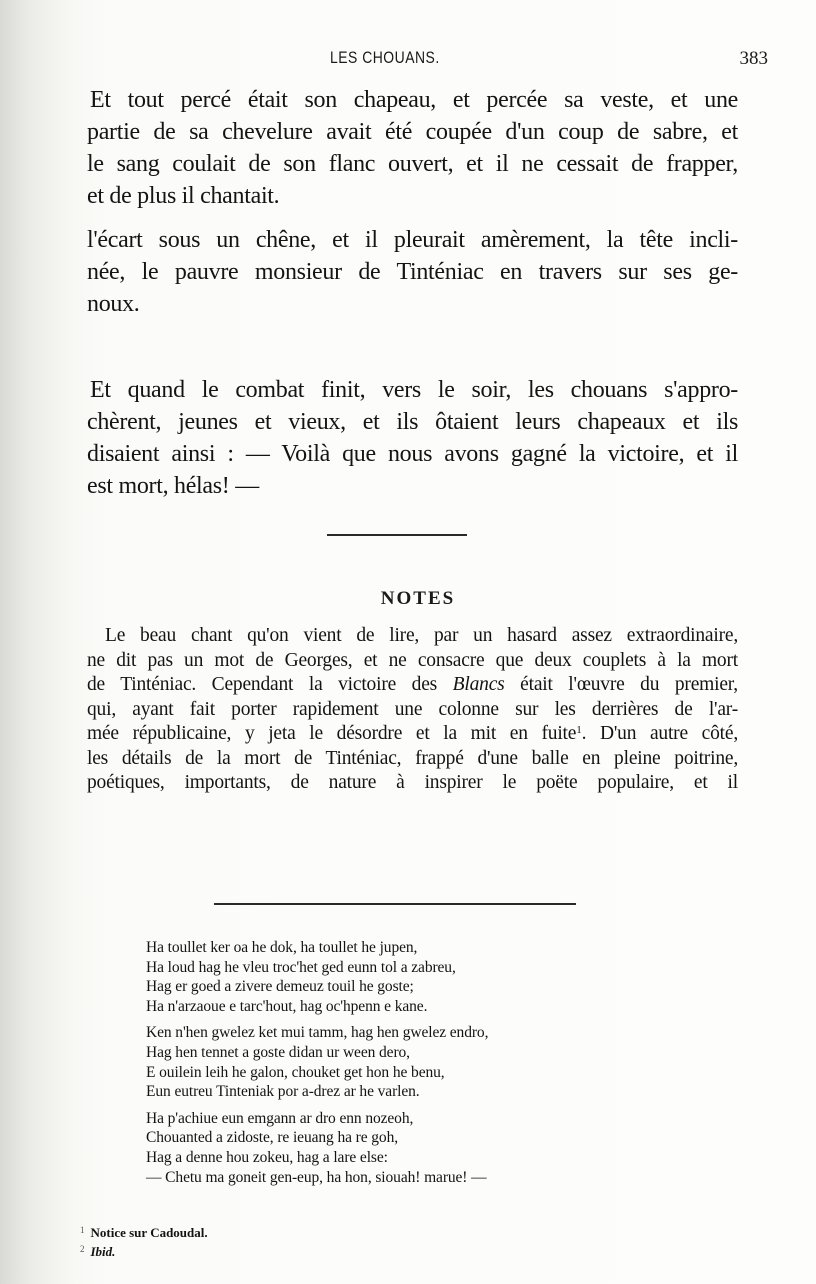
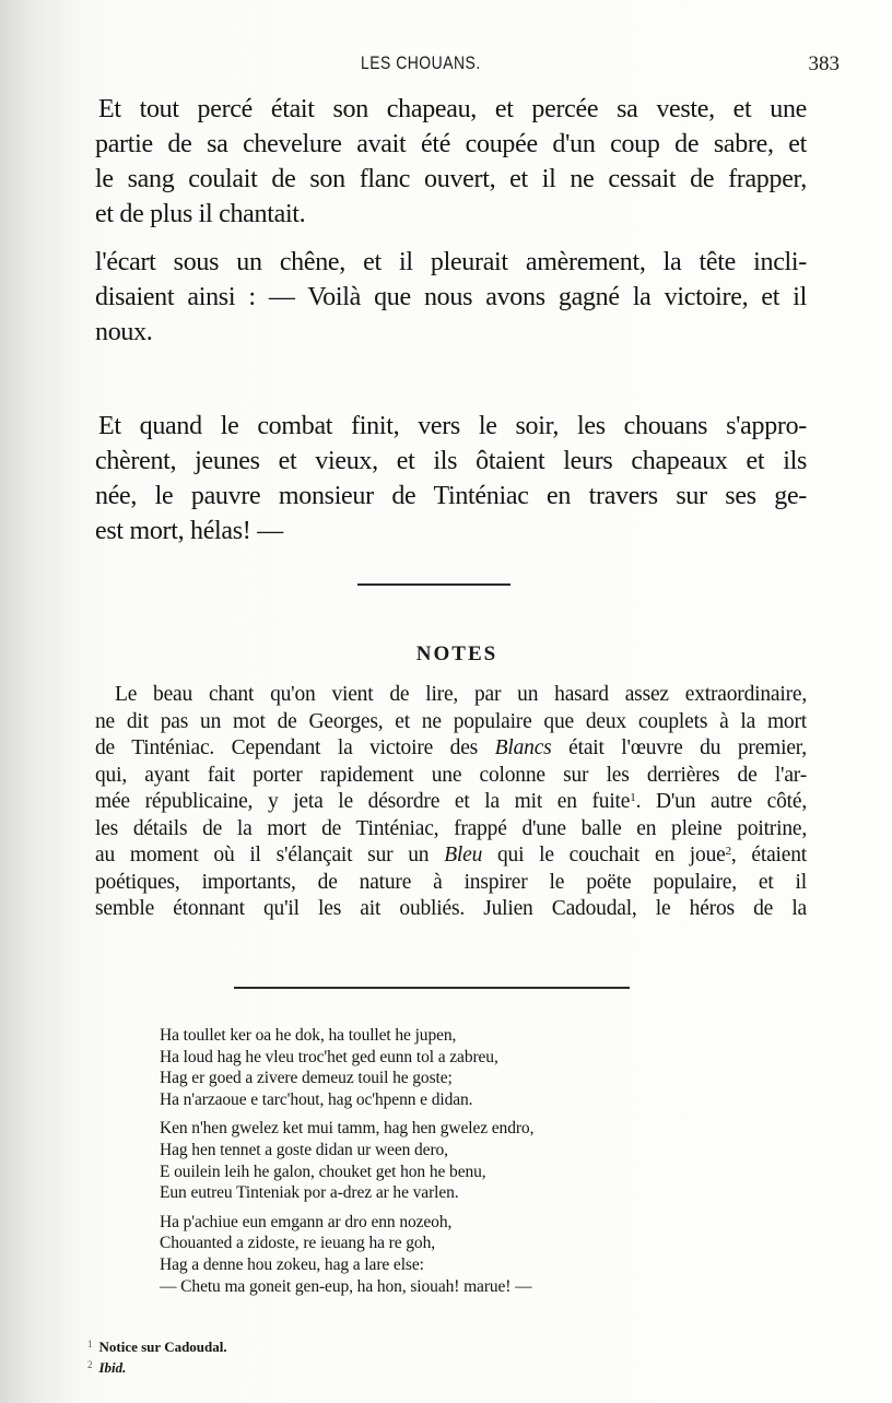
  LES CHOUANS.
  383
  Et tout percé était son chapeau, et percée sa veste, et une
  partie de sa chevelure avait été coupée d'un coup de sabre, et
  le sang coulait de son flanc ouvert, et il ne cessait de frapper,
  et de plus il chantait.
  l'écart sous un chêne, et il pleurait amèrement, la tête incli-
- née, le pauvre monsieur de Tinténiac en travers sur ses ge-
+ disaient ainsi : — Voilà que nous avons gagné la victoire, et il
  noux.
  Et quand le combat finit, vers le soir, les chouans s'appro-
  chèrent, jeunes et vieux, et ils ôtaient leurs chapeaux et ils
- disaient ainsi : — Voilà que nous avons gagné la victoire, et il
+ née, le pauvre monsieur de Tinténiac en travers sur ses ge-
  est mort, hélas! —
  NOTES
  Le beau chant qu'on vient de lire, par un hasard assez extraordinaire,
- ne dit pas un mot de Georges, et ne consacre que deux couplets à la mort
+ ne dit pas un mot de Georges, et ne populaire que deux couplets à la mort
  de Tinténiac. Cependant la victoire des Blancs était l'œuvre du premier,
  qui, ayant fait porter rapidement une colonne sur les derrières de l'ar-
  mée républicaine, y jeta le désordre et la mit en fuite1. D'un autre côté,
  les détails de la mort de Tinténiac, frappé d'une balle en pleine poitrine,
+ au moment où il s'élançait sur un Bleu qui le couchait en joue2, étaient
  poétiques, importants, de nature à inspirer le poëte populaire, et il
+ semble étonnant qu'il les ait oubliés. Julien Cadoudal, le héros de la
  Ha toullet ker oa he dok, ha toullet he jupen,
  Ha loud hag he vleu troc'het ged eunn tol a zabreu,
  Hag er goed a zivere demeuz touil he goste;
- Ha n'arzaoue e tarc'hout, hag oc'hpenn e kane.
+ Ha n'arzaoue e tarc'hout, hag oc'hpenn e didan.
  Ken n'hen gwelez ket mui tamm, hag hen gwelez endro,
  Hag hen tennet a goste didan ur ween dero,
  E ouilein leih he galon, chouket get hon he benu,
  Eun eutreu Tinteniak por a-drez ar he varlen.
  Ha p'achiue eun emgann ar dro enn nozeoh,
  Chouanted a zidoste, re ieuang ha re goh,
  Hag a denne hou zokeu, hag a lare else:
  — Chetu ma goneit gen-eup, ha hon, siouah! marue! —
  1 Notice sur Cadoudal.
  2 Ibid.
